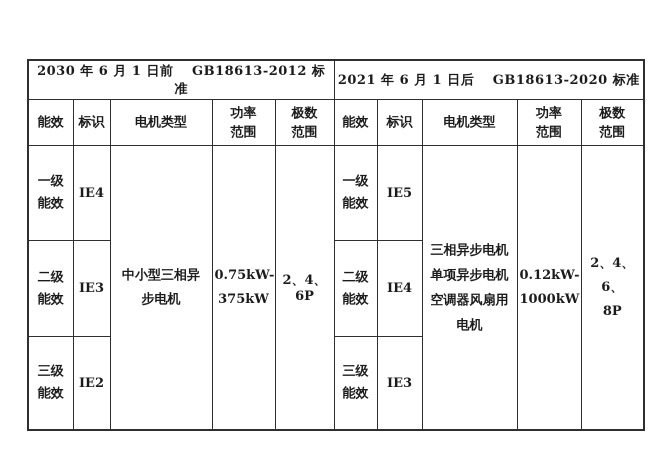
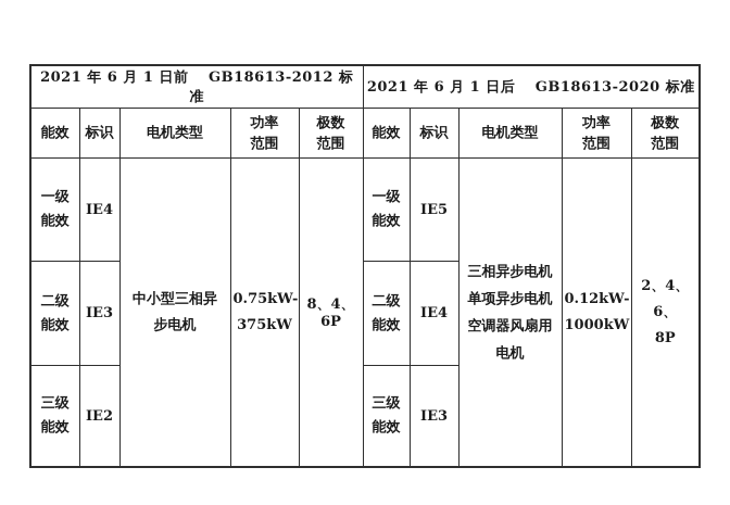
- 2030 年 6 月 1 日前 GB18613-2012 标准	2021 年 6 月 1 日后 GB18613-2020 标准
+ 2021 年 6 月 1 日前 GB18613-2012 标准	2021 年 6 月 1 日后 GB18613-2020 标准
  能效	标识	电机类型	功率 范围	极数 范围	能效	标识	电机类型	功率 范围	极数 范围
- 一级 能效	IE4	中小型三相异 步电机	0.75kW- 375kW	2、4、6P	一级 能效	IE5	三相异步电机 单项异步电机 空调器风扇用 电机	0.12kW- 1000kW	2、4、6、 8P
+ 一级 能效	IE4	中小型三相异 步电机	0.75kW- 375kW	8、4、6P	一级 能效	IE5	三相异步电机 单项异步电机 空调器风扇用 电机	0.12kW- 1000kW	2、4、6、 8P
  二级 能效	IE3	二级 能效	IE4
  三级 能效	IE2	三级 能效	IE3
